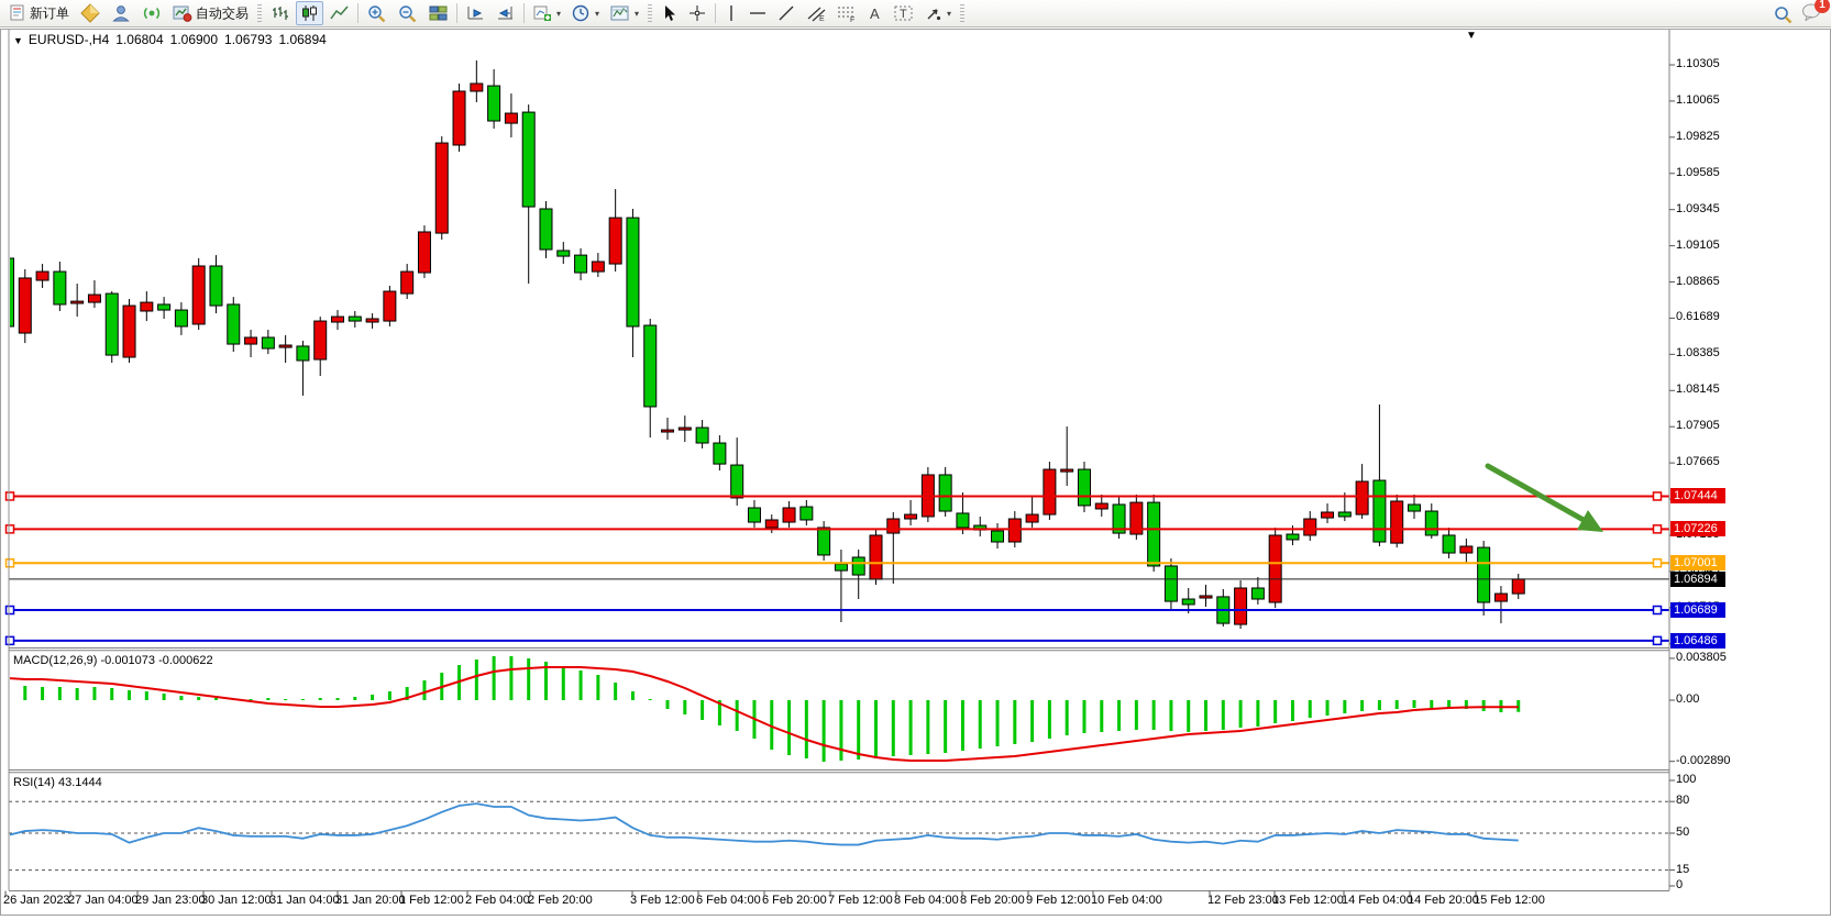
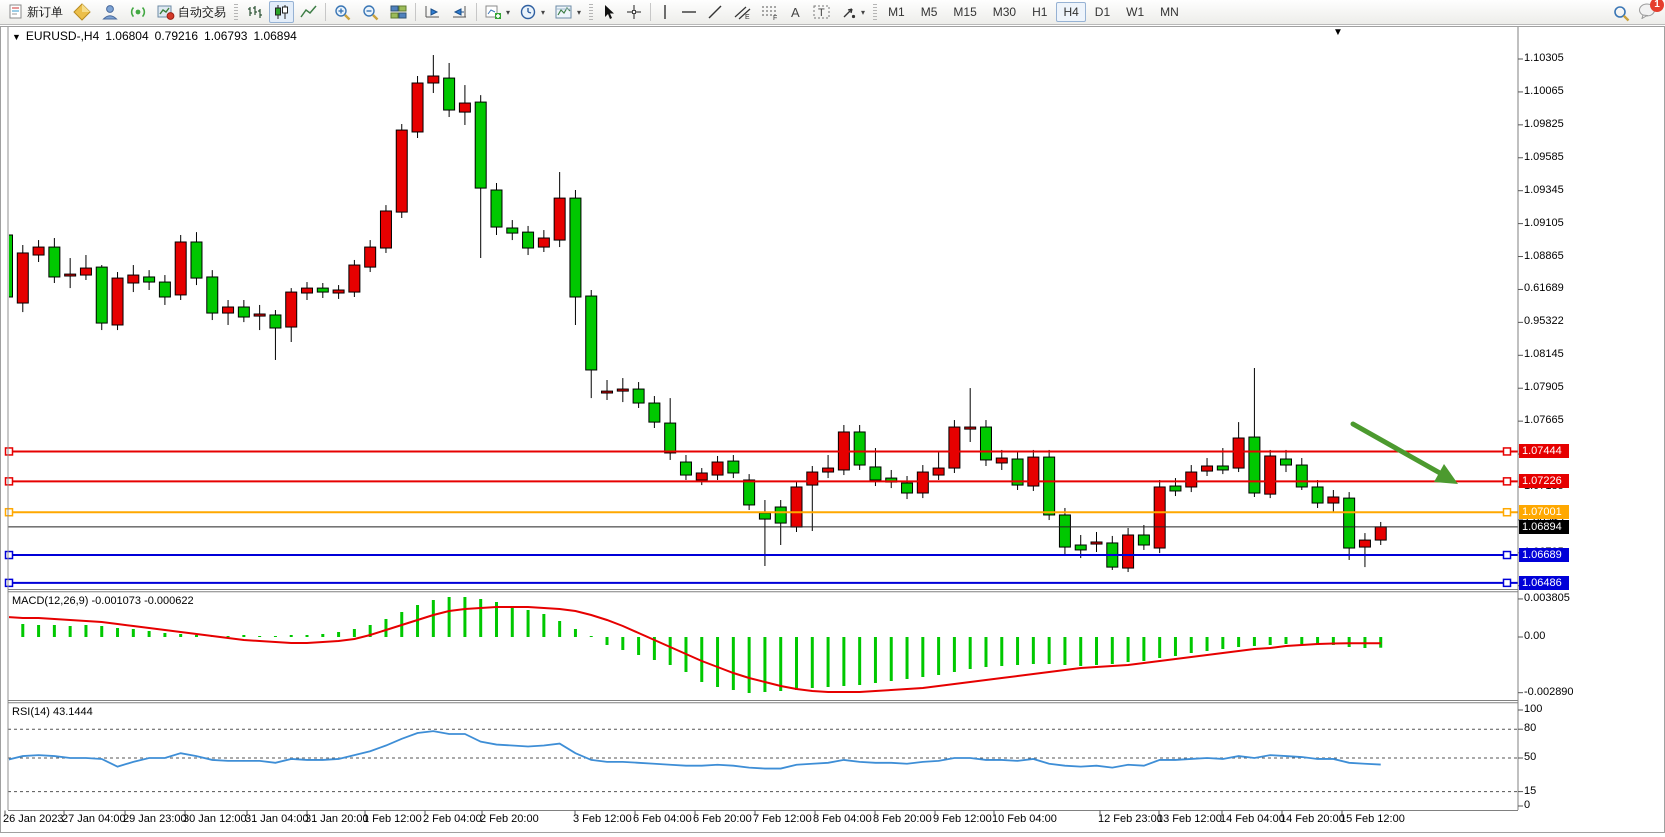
  1.10305
  1.10065
  1.09825
  1.09585
  1.09345
  1.09105
  1.08865
  0.61689
- 1.08385
+ 0.95322
  1.08145
  1.07905
  1.07665
  0.003805
  0.00
  -0.002890
  100
  80
  50
  15
  0
  1.07444
  1.07226
  1.07001
  1.06689
  1.06486
  1.06894
  26 Jan 2023
  27 Jan 04:00
  29 Jan 23:00
  30 Jan 12:00
  31 Jan 04:00
  31 Jan 20:00
  1 Feb 12:00
  2 Feb 04:00
  2 Feb 20:00
  3 Feb 12:00
  6 Feb 04:00
  6 Feb 20:00
  7 Feb 12:00
  8 Feb 04:00
  8 Feb 20:00
  9 Feb 12:00
  10 Feb 04:00
  12 Feb 23:00
  13 Feb 12:00
  14 Feb 04:00
  14 Feb 20:00
  15 Feb 12:00
- ▼ EURUSD-,H4 1.06804 1.06900 1.06793 1.06894
+ ▼ EURUSD-,H4 1.06804 0.79216 1.06793 1.06894
  ▼
  MACD(12,26,9) -0.001073 -0.000622
  RSI(14) 43.1444
  新订单
  自动交易
  ▾
  ▾
  ▾
  A
  T
  ▾
+ M1
+ M5
+ M15
+ M30
+ H1
+ H4
+ D1
+ W1
+ MN
  1
